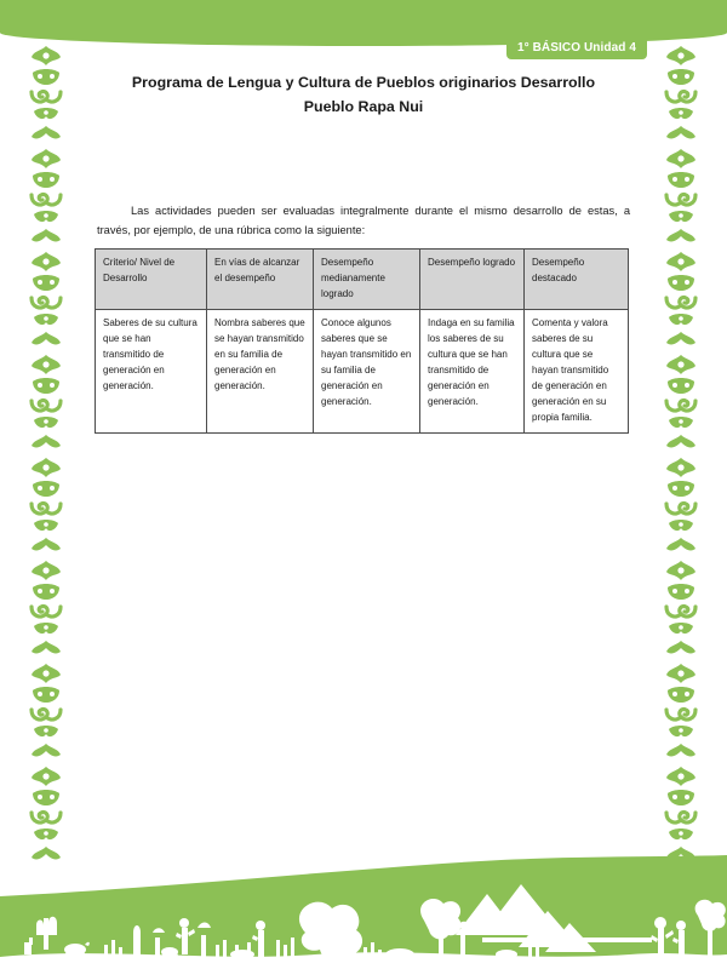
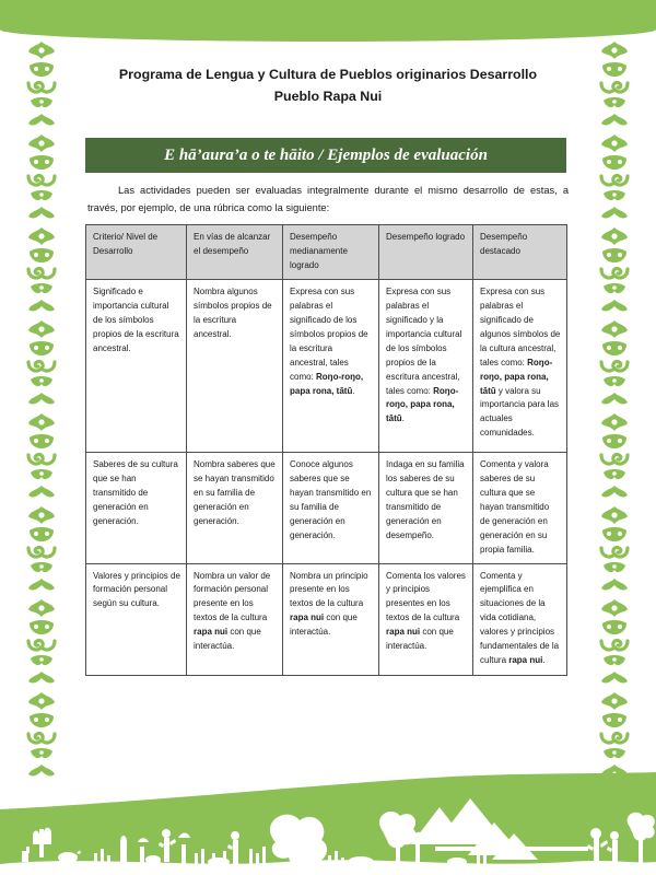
- 1° BÁSICO Unidad 4
  Programa de Lengua y Cultura de Pueblos originarios Desarrollo
  Pueblo Rapa Nui
+ E hā’aura’a o te hāito / Ejemplos de evaluación
  Las actividades pueden ser evaluadas integralmente durante el mismo desarrollo de estas, a través, por ejemplo, de una rúbrica como la siguiente:
  Criterio/ Nivel de Desarrollo	En vías de alcanzar el desempeño	Desempeño medianamente logrado	Desempeño logrado	Desempeño destacado
+ Significado e importancia cultural de los símbolos propios de la escritura ancestral.	Nombra algunos símbolos propios de la escritura ancestral.	Expresa con sus palabras el significado de los símbolos propios de la escritura ancestral, tales como: Roŋo-roŋo, papa rona, tātū.	Expresa con sus palabras el significado y la importancia cultural de los símbolos propios de la escritura ancestral, tales como: Roŋo-roŋo, papa rona, tātū.	Expresa con sus palabras el significado de algunos símbolos de la cultura ancestral, tales como: Roŋo-roŋo, papa rona, tātū y valora su importancia para las actuales comunidades.
- Saberes de su cultura que se han transmitido de generación en generación.	Nombra saberes que se hayan transmitido en su familia de generación en generación.	Conoce algunos saberes que se hayan transmitido en su familia de generación en generación.	Indaga en su familia los saberes de su cultura que se han transmitido de generación en generación.	Comenta y valora saberes de su cultura que se hayan transmitido de generación en generación en su propia familia.
+ Saberes de su cultura que se han transmitido de generación en generación.	Nombra saberes que se hayan transmitido en su familia de generación en generación.	Conoce algunos saberes que se hayan transmitido en su familia de generación en generación.	Indaga en su familia los saberes de su cultura que se han transmitido de generación en desempeño.	Comenta y valora saberes de su cultura que se hayan transmitido de generación en generación en su propia familia.
+ Valores y principios de formación personal según su cultura.	Nombra un valor de formación personal presente en los textos de la cultura rapa nui con que interactúa.	Nombra un principio presente en los textos de la cultura rapa nui con que interactúa.	Comenta los valores y principios presentes en los textos de la cultura rapa nui con que interactúa.	Comenta y ejemplifica en situaciones de la vida cotidiana, valores y principios fundamentales de la cultura rapa nui.
